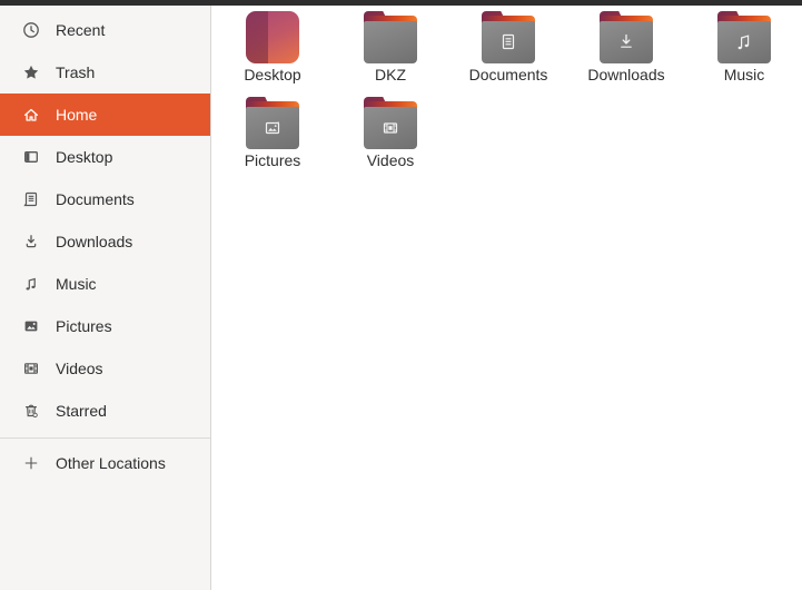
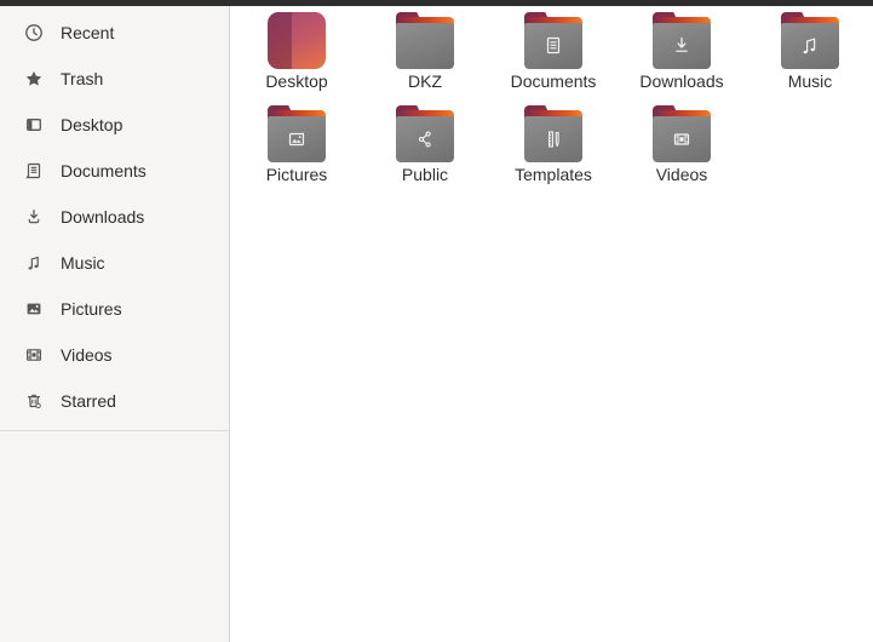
  Recent
  Trash
- Home
  Desktop
  Documents
  Downloads
  Music
  Pictures
  Videos
  Starred
- Other Locations
  Desktop
  DKZ
  Documents
  Downloads
  Music
  Pictures
+ Public
+ Templates
  Videos
